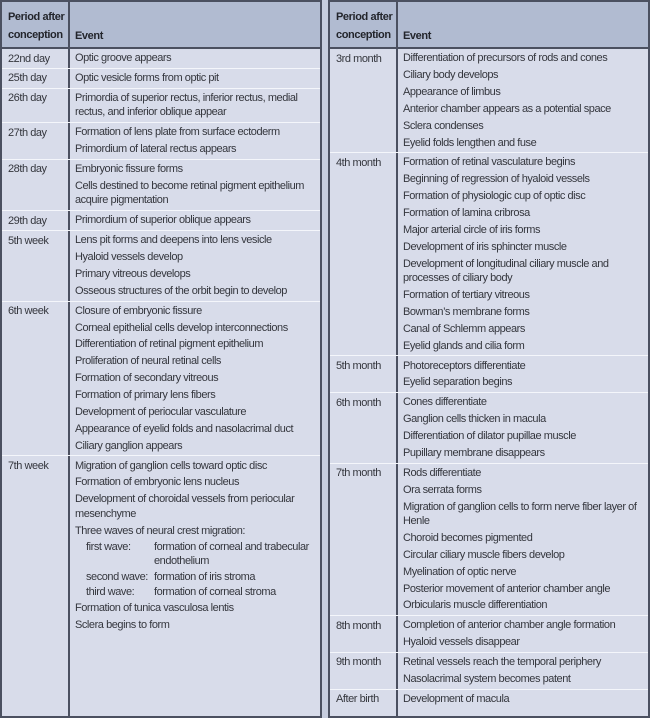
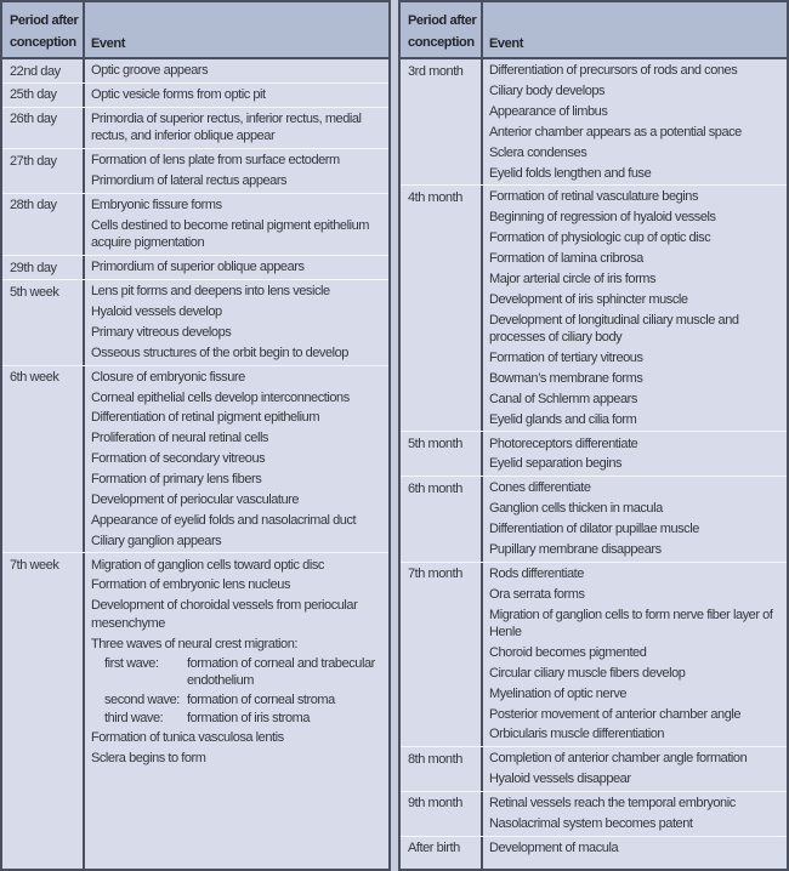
  Period after
  conception
  Event
  22nd day
  Optic groove appears
  25th day
  Optic vesicle forms from optic pit
  26th day
  Primordia of superior rectus, inferior rectus, medial rectus, and inferior oblique appear
  27th day
  Formation of lens plate from surface ectoderm
  Primordium of lateral rectus appears
  28th day
  Embryonic fissure forms
  Cells destined to become retinal pigment epithelium acquire pigmentation
  29th day
  Primordium of superior oblique appears
  5th week
  Lens pit forms and deepens into lens vesicle
  Hyaloid vessels develop
  Primary vitreous develops
  Osseous structures of the orbit begin to develop
  6th week
  Closure of embryonic fissure
  Corneal epithelial cells develop interconnections
  Differentiation of retinal pigment epithelium
  Proliferation of neural retinal cells
  Formation of secondary vitreous
  Formation of primary lens fibers
  Development of periocular vasculature
  Appearance of eyelid folds and nasolacrimal duct
  Ciliary ganglion appears
  7th week
  Migration of ganglion cells toward optic disc
  Formation of embryonic lens nucleus
  Development of choroidal vessels from periocular mesenchyme
  Three waves of neural crest migration:
  first wave:
  formation of corneal and trabecular endothelium
  second wave:
- formation of iris stroma
+ formation of corneal stroma
  third wave:
- formation of corneal stroma
+ formation of iris stroma
  Formation of tunica vasculosa lentis
  Sclera begins to form
  Period after
  conception
  Event
  3rd month
  Differentiation of precursors of rods and cones
  Ciliary body develops
  Appearance of limbus
  Anterior chamber appears as a potential space
  Sclera condenses
  Eyelid folds lengthen and fuse
  4th month
  Formation of retinal vasculature begins
  Beginning of regression of hyaloid vessels
  Formation of physiologic cup of optic disc
  Formation of lamina cribrosa
  Major arterial circle of iris forms
  Development of iris sphincter muscle
  Development of longitudinal ciliary muscle and processes of ciliary body
  Formation of tertiary vitreous
  Bowman’s membrane forms
  Canal of Schlemm appears
  Eyelid glands and cilia form
  5th month
  Photoreceptors differentiate
  Eyelid separation begins
  6th month
  Cones differentiate
  Ganglion cells thicken in macula
  Differentiation of dilator pupillae muscle
  Pupillary membrane disappears
  7th month
  Rods differentiate
  Ora serrata forms
  Migration of ganglion cells to form nerve fiber layer of Henle
  Choroid becomes pigmented
  Circular ciliary muscle fibers develop
  Myelination of optic nerve
  Posterior movement of anterior chamber angle
  Orbicularis muscle differentiation
  8th month
  Completion of anterior chamber angle formation
  Hyaloid vessels disappear
  9th month
- Retinal vessels reach the temporal periphery
+ Retinal vessels reach the temporal embryonic
  Nasolacrimal system becomes patent
  After birth
  Development of macula
